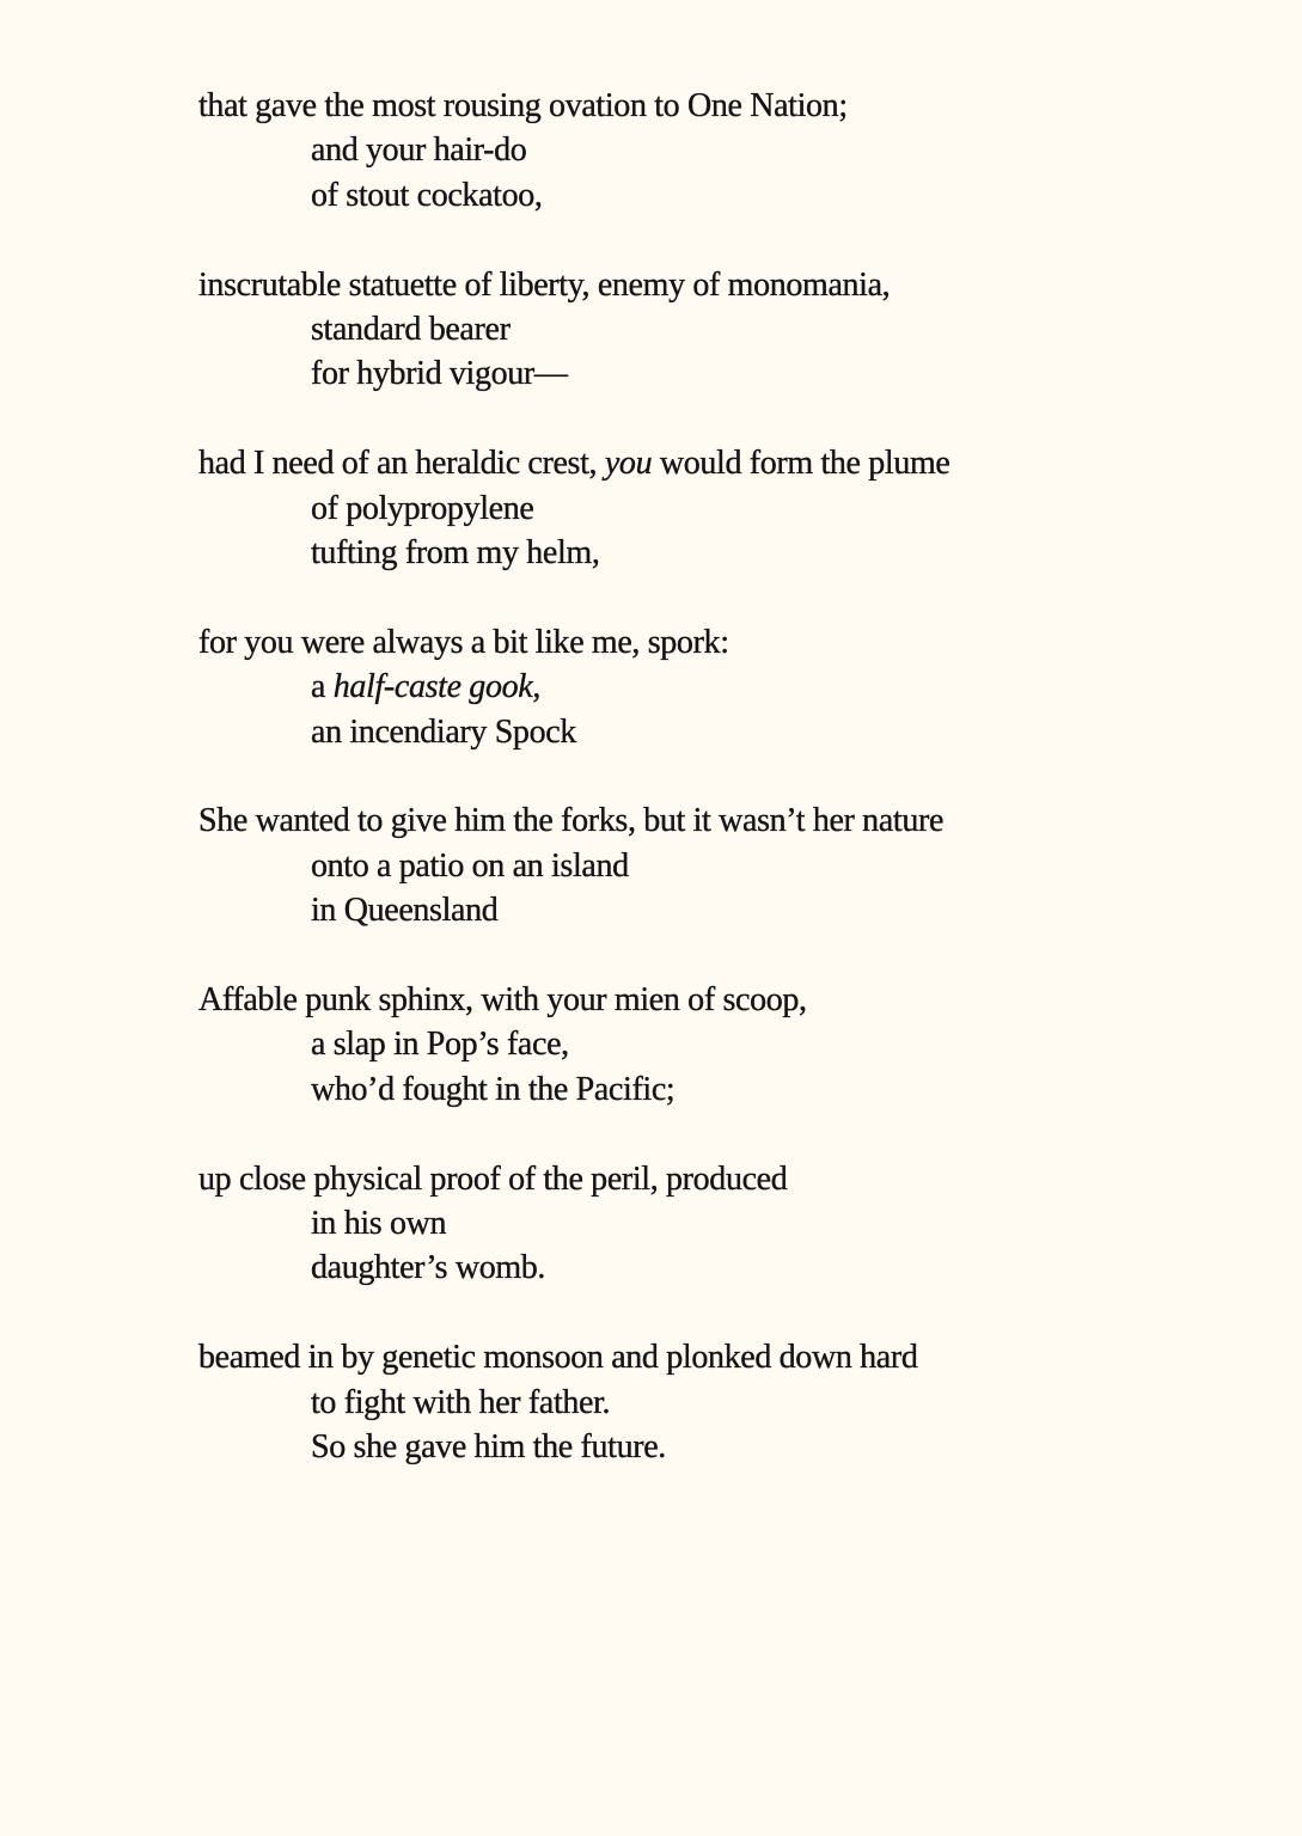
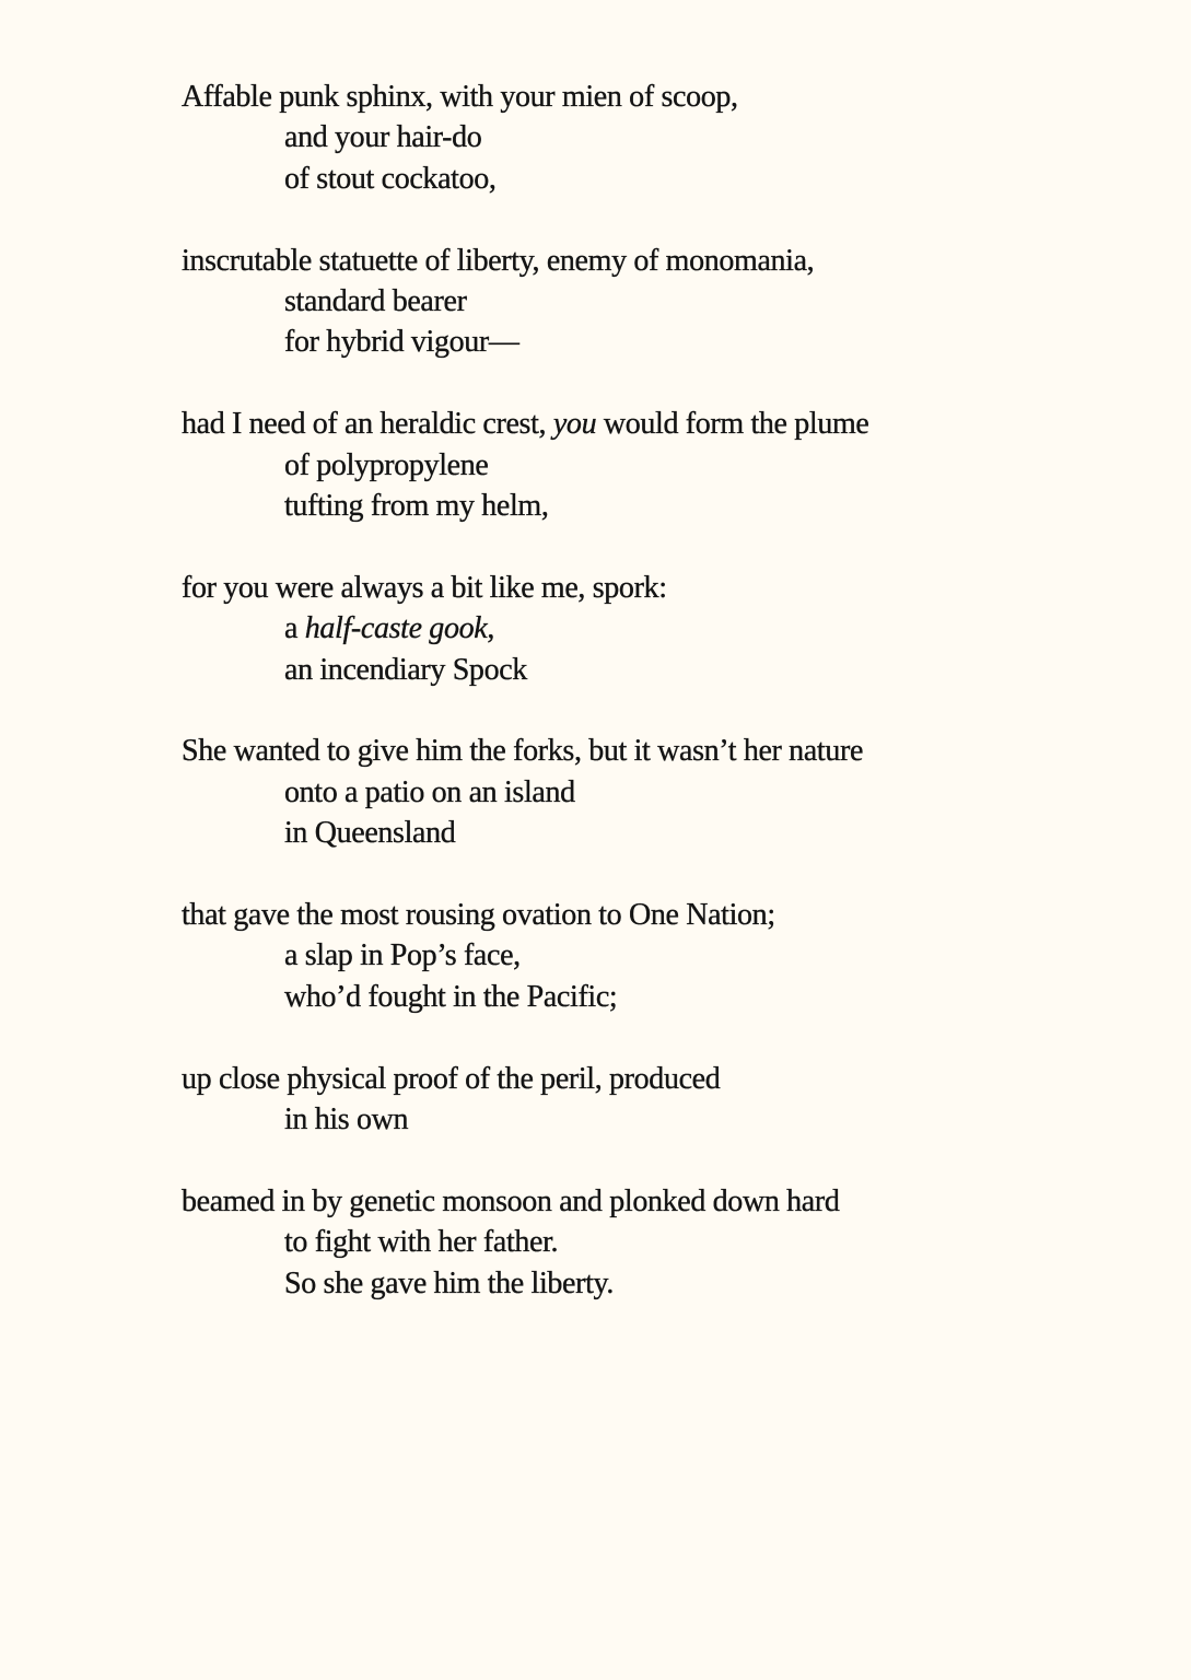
- that gave the most rousing ovation to One Nation;
+ Affable punk sphinx, with your mien of scoop,
  and your hair-do
  of stout cockatoo,
  inscrutable statuette of liberty, enemy of monomania,
  standard bearer
  for hybrid vigour—
  had I need of an heraldic crest, you would form the plume
  of polypropylene
  tufting from my helm,
  for you were always a bit like me, spork:
  a half-caste gook,
  an incendiary Spock
  She wanted to give him the forks, but it wasn’t her nature
  onto a patio on an island
  in Queensland
- Affable punk sphinx, with your mien of scoop,
+ that gave the most rousing ovation to One Nation;
  a slap in Pop’s face,
  who’d fought in the Pacific;
  up close physical proof of the peril, produced
  in his own
- daughter’s womb.
  beamed in by genetic monsoon and plonked down hard
  to fight with her father.
- So she gave him the future.
+ So she gave him the liberty.
